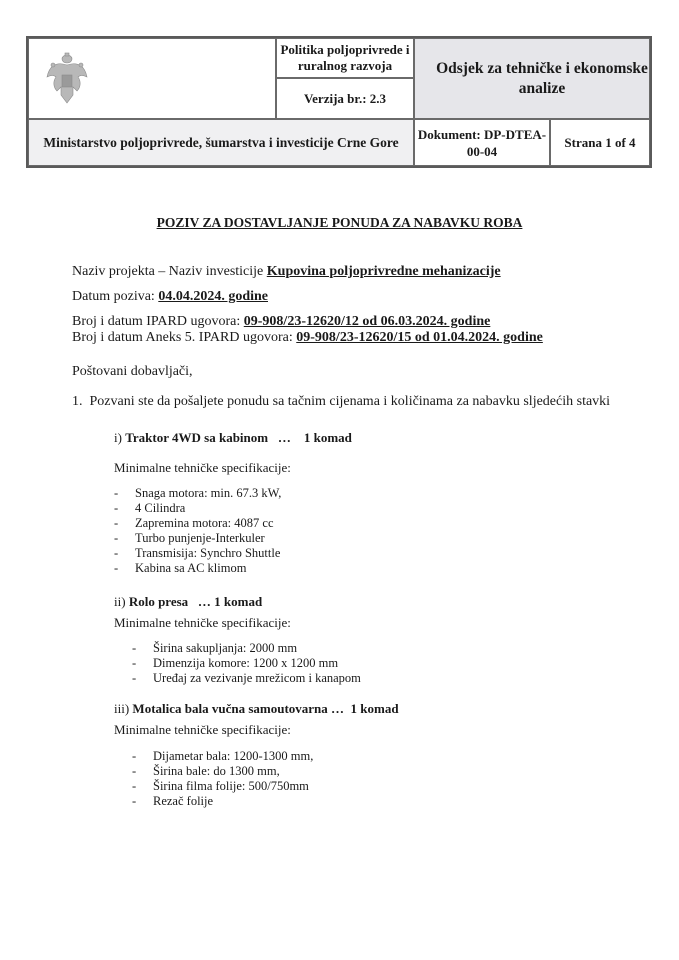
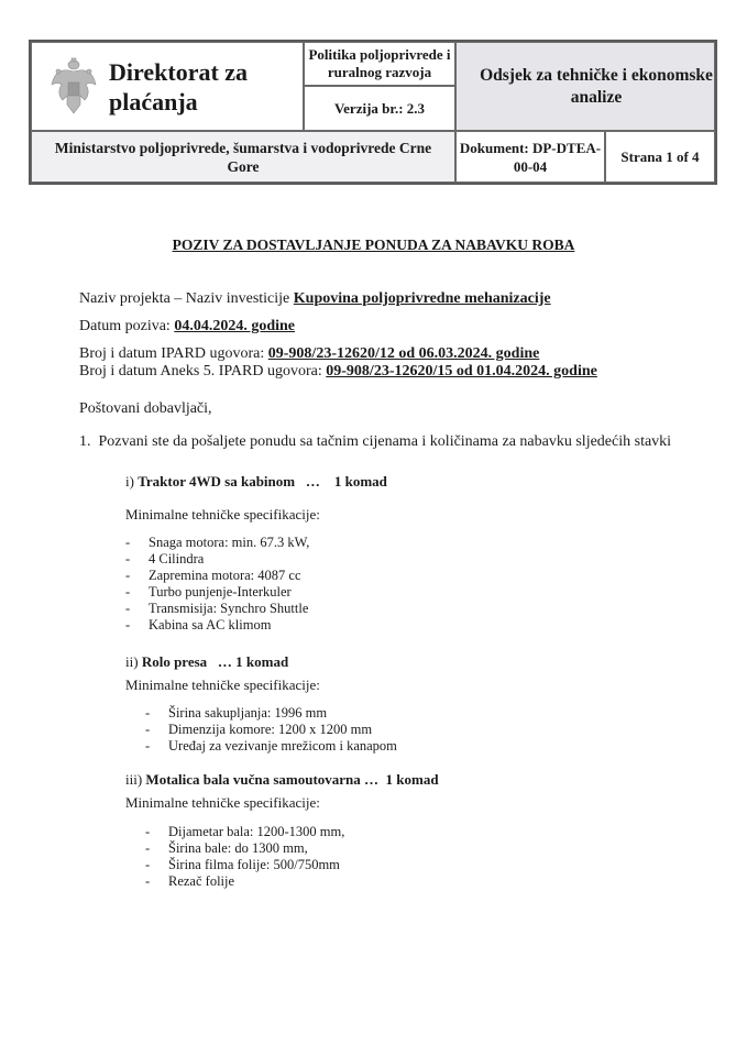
+ Direktorat za
+ plaćanja
  Politika poljoprivrede i ruralnog razvoja
  Verzija br.: 2.3
  Odsjek za tehničke i ekonomske analize
- Ministarstvo poljoprivrede, šumarstva i investicije Crne Gore
+ Ministarstvo poljoprivrede, šumarstva i vodoprivrede Crne Gore
  Dokument: DP-DTEA-00-04
  Strana 1 of 4
  POZIV ZA DOSTAVLJANJE PONUDA ZA NABAVKU ROBA
  Naziv projekta – Naziv investicije Kupovina poljoprivredne mehanizacije
  Datum poziva: 04.04.2024. godine
  Broj i datum IPARD ugovora: 09-908/23-12620/12 od 06.03.2024. godine
  Broj i datum Aneks 5. IPARD ugovora: 09-908/23-12620/15 od 01.04.2024. godine
  Poštovani dobavljači,
  1. Pozvani ste da pošaljete ponudu sa tačnim cijenama i količinama za nabavku sljedećih stavki
  i) Traktor 4WD sa kabinom … 1 komad
  Minimalne tehničke specifikacije:
  -
  Snaga motora: min. 67.3 kW,
  -
  4 Cilindra
  -
  Zapremina motora: 4087 cc
  -
  Turbo punjenje-Interkuler
  -
  Transmisija: Synchro Shuttle
  -
  Kabina sa AC klimom
  ii) Rolo presa … 1 komad
  Minimalne tehničke specifikacije:
  -
- Širina sakupljanja: 2000 mm
+ Širina sakupljanja: 1996 mm
  -
  Dimenzija komore: 1200 x 1200 mm
  -
  Uređaj za vezivanje mrežicom i kanapom
  iii) Motalica bala vučna samoutovarna … 1 komad
  Minimalne tehničke specifikacije:
  -
  Dijametar bala: 1200-1300 mm,
  -
  Širina bale: do 1300 mm,
  -
  Širina filma folije: 500/750mm
  -
  Rezač folije
